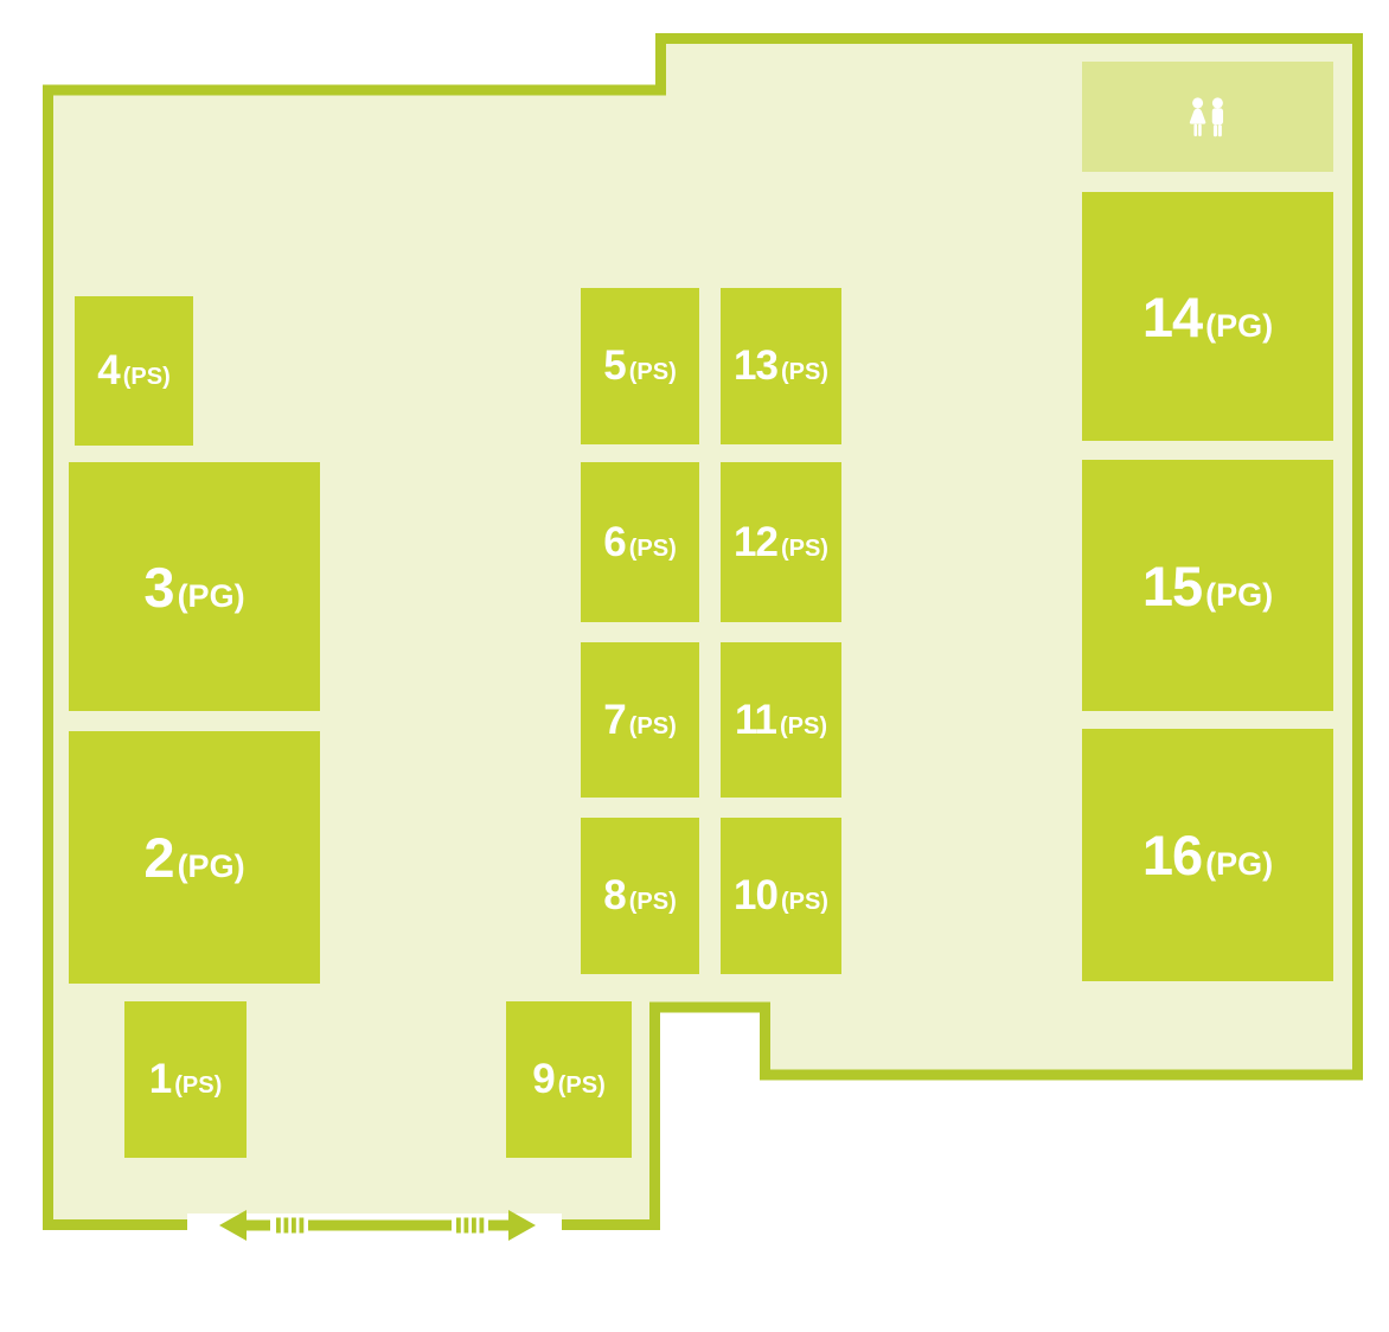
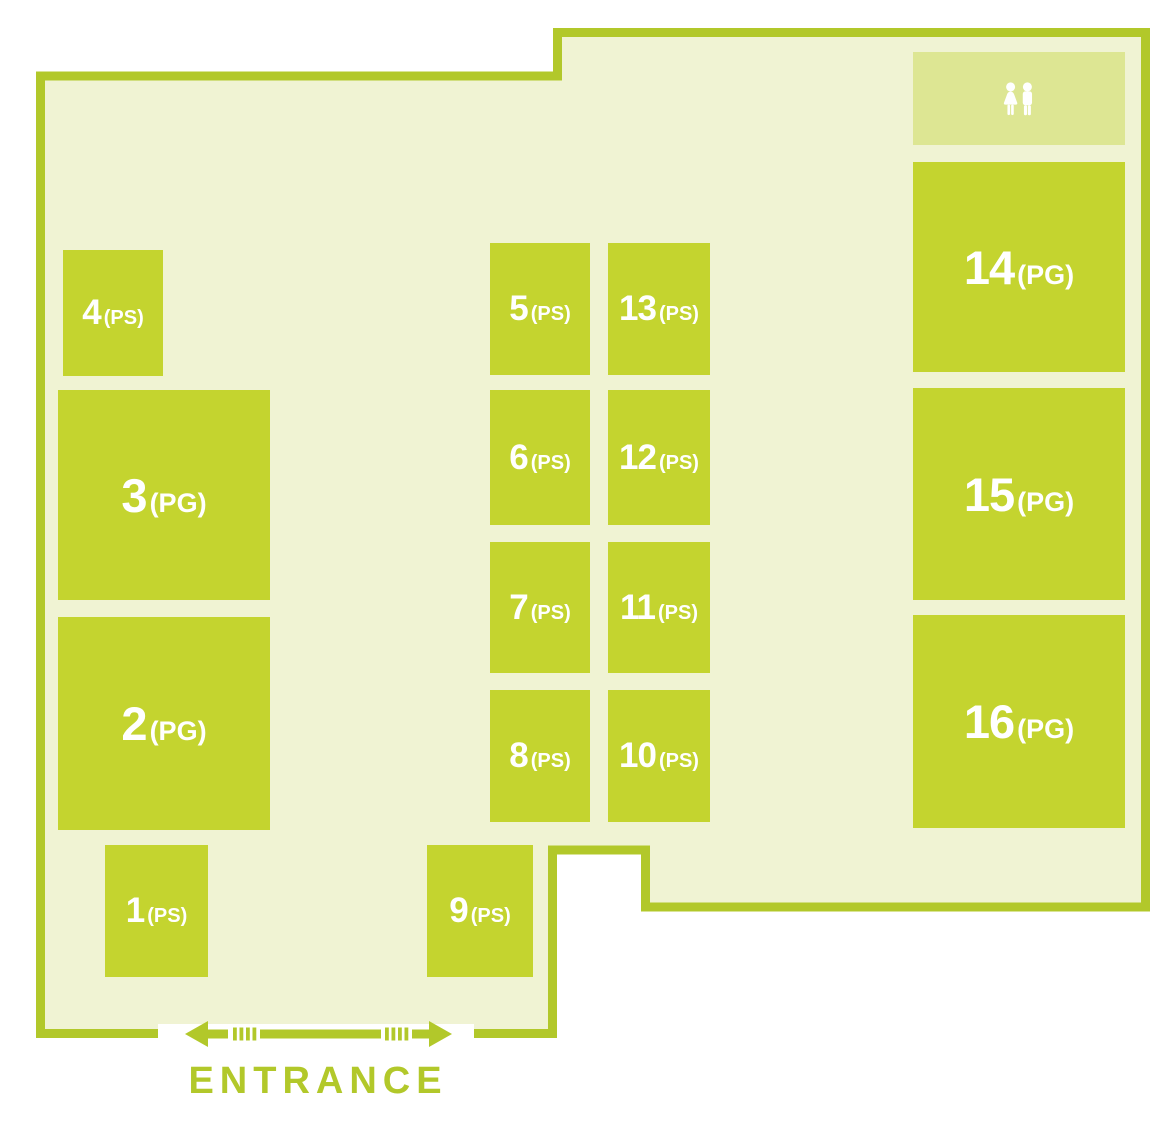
  1
  (PS)
  2
  (PG)
  3
  (PG)
  4
  (PS)
  5
  (PS)
  6
  (PS)
  7
  (PS)
  8
  (PS)
  9
  (PS)
  10
  (PS)
  11
  (PS)
  12
  (PS)
  13
  (PS)
  14
  (PG)
  15
  (PG)
  16
  (PG)
+ ENTRANCE
